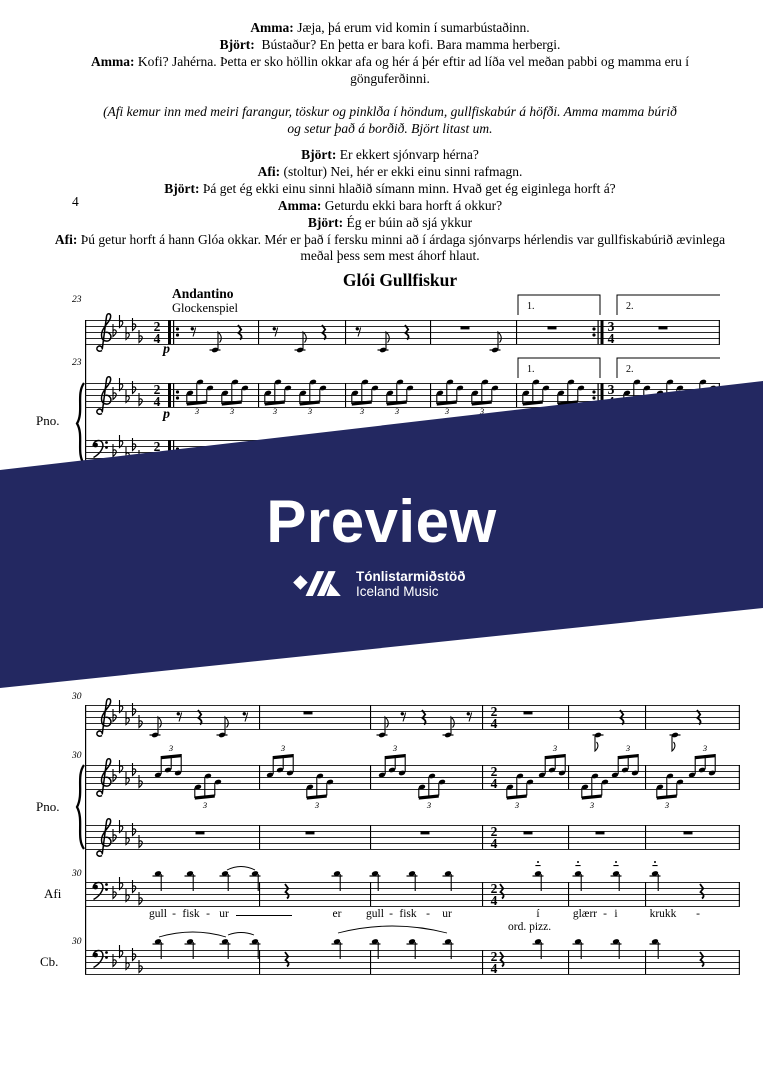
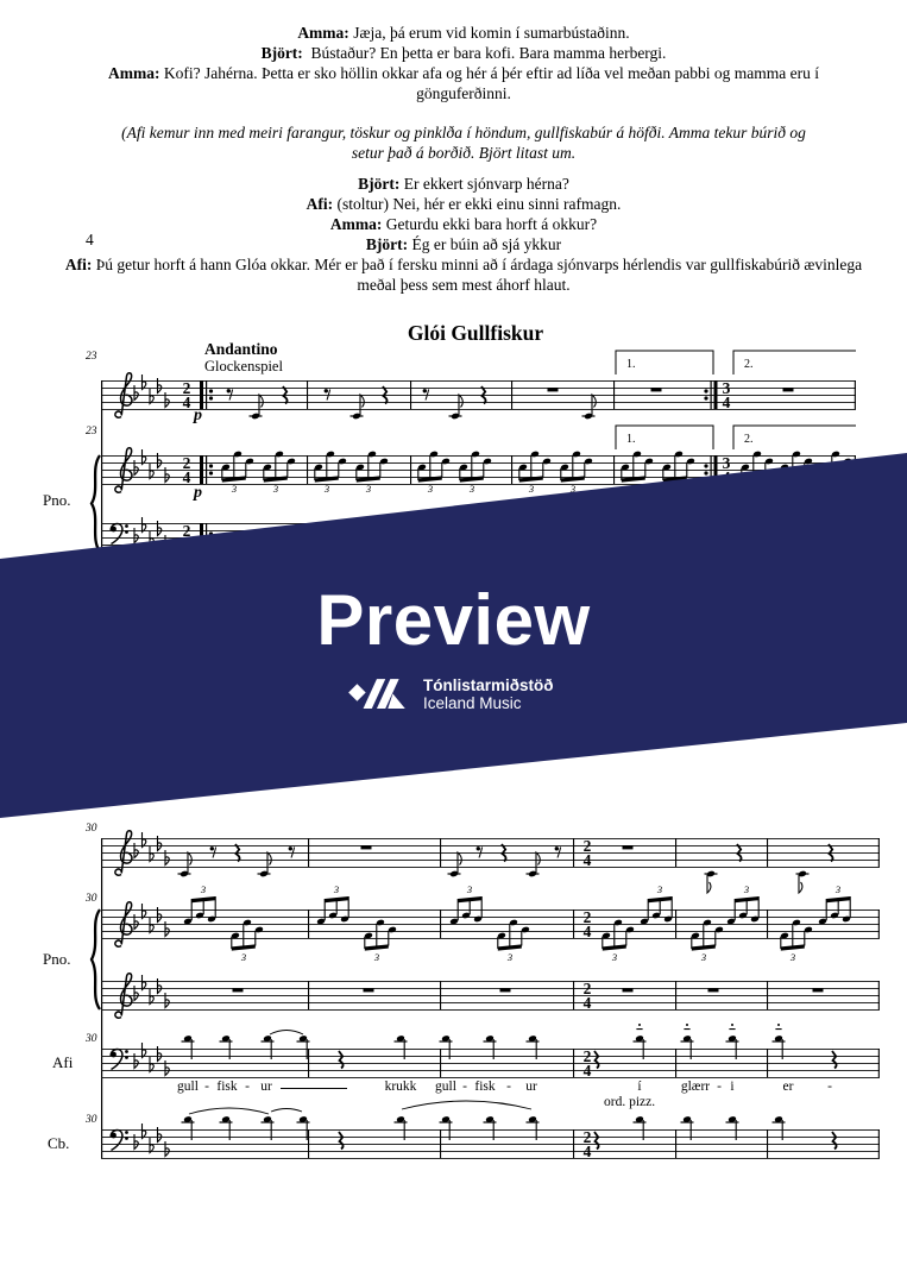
  Amma: Jæja, þá erum vid komin í sumarbústaðinn.
  Björt: Bústaður? En þetta er bara kofi. Bara mamma herbergi.
  Amma: Kofi? Jahérna. Þetta er sko höllin okkar afa og hér á þér eftir ad líða vel meðan pabbi og mamma eru í gönguferðinni.
- (Afi kemur inn med meiri farangur, töskur og pinklða í höndum, gullfiskabúr á höfði. Amma mamma búrið og setur það á borðið. Björt litast um.
+ (Afi kemur inn med meiri farangur, töskur og pinklða í höndum, gullfiskabúr á höfði. Amma tekur búrið og setur það á borðið. Björt litast um.
  Björt: Er ekkert sjónvarp hérna?
  Afi: (stoltur) Nei, hér er ekki einu sinni rafmagn.
- Björt: Þá get ég ekki einu sinni hlaðið símann minn. Hvað get ég eiginlega horft á?
  Amma: Geturdu ekki bara horft á okkur?
  Björt: Ég er búin að sjá ykkur
  Afi: Þú getur horft á hann Glóa okkar. Mér er það í fersku minni að í árdaga sjónvarps hérlendis var gullfiskabúrið ævinlega meðal þess sem mest áhorf hlaut.
  4
  Glói Gullfiskur
  23
  Andantino
  Glockenspiel
  p
  23
  Pno.
  p
  Preview
  Tónlistarmiðstöð
  Iceland Music
  30
  30
  Pno.
  30
  Afi
  gull
  -
  fisk
  -
  ur
- er
+ krukk
  gull
  -
  fisk
  -
  ur
  í
  glærr
  -
  i
- krukk
+ er
  -
  30
  Cb.
  ord. pizz.
